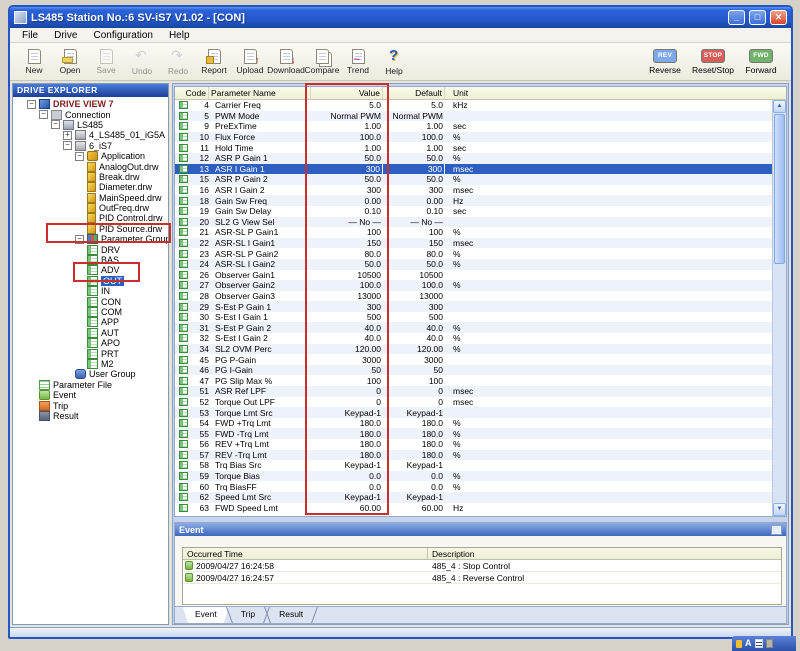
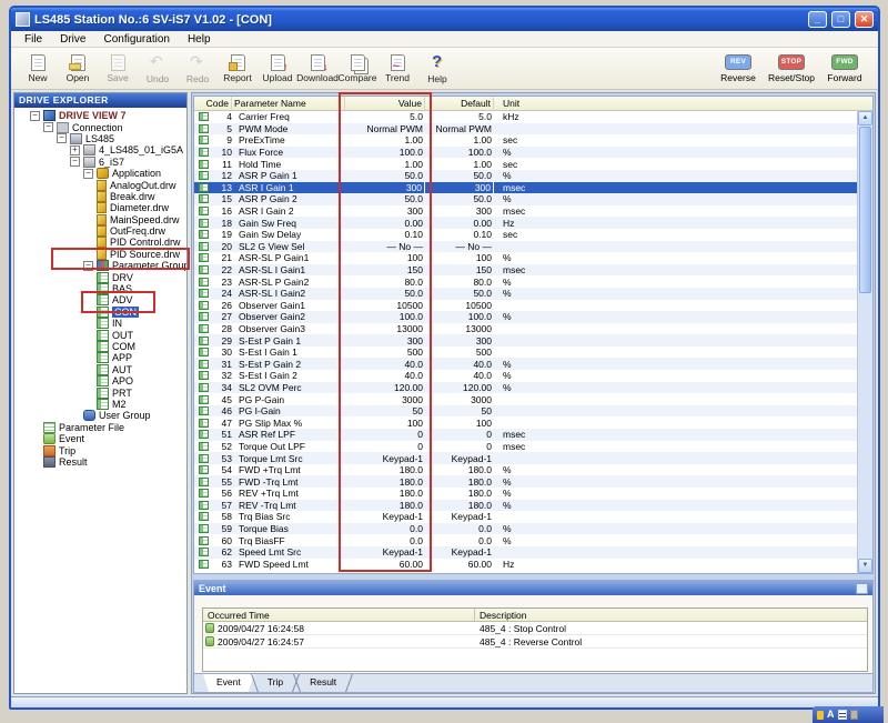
  LS485 Station No.:6 SV-iS7 V1.02 - [CON]
  File
  Drive
  Configuration
  Help
  New
  Open
  Save
  Undo
  Redo
  Report
  ↑
  Upload
  ↓
  Download
  Compare
  ~
  Trend
  Help
  Reverse
  Reset/Stop
  Forward
  DRIVE EXPLORER
  −
  DRIVE VIEW 7
  −
  Connection
  −
  LS485
  +
  4_LS485_01_iG5A
  −
  6_iS7
  −
  Application
  AnalogOut.drw
  Break.drw
  Diameter.drw
  MainSpeed.drw
  OutFreq.drw
  PID Control.drw
  PID Source.drw
  −
  Parameter Grou
  DRV
  BAS
  ADV
- OUT
+ CON
  IN
- CON
+ OUT
  COM
  APP
  AUT
  APO
  PRT
  M2
  User Group
  Parameter File
  Event
  Trip
  Result
  Code
  Parameter Name
  Value
  Default
  Unit
  4
  Carrier Freq
  5.0
  5.0
  kHz
  5
  PWM Mode
  Normal PWM
  Normal PWM
  9
  PreExTime
  1.00
  1.00
  sec
  10
  Flux Force
  100.0
  100.0
  %
  11
  Hold Time
  1.00
  1.00
  sec
  12
  ASR P Gain 1
  50.0
  50.0
  %
  13
  ASR I Gain 1
  300
  300
  msec
  15
  ASR P Gain 2
  50.0
  50.0
  %
  16
  ASR I Gain 2
  300
  300
  msec
  18
  Gain Sw Freq
  0.00
  0.00
  Hz
  19
  Gain Sw Delay
  0.10
  0.10
  sec
  20
  SL2 G View Sel
  — No —
  — No —
  21
  ASR-SL P Gain1
  100
  100
  %
  22
  ASR-SL I Gain1
  150
  150
  msec
  23
  ASR-SL P Gain2
  80.0
  80.0
  %
  24
  ASR-SL I Gain2
  50.0
  50.0
  %
  26
  Observer Gain1
  10500
  10500
  27
  Observer Gain2
  100.0
  100.0
  %
  28
  Observer Gain3
  13000
  13000
  29
  S-Est P Gain 1
  300
  300
  30
  S-Est I Gain 1
  500
  500
  31
  S-Est P Gain 2
  40.0
  40.0
  %
  32
  S-Est I Gain 2
  40.0
  40.0
  %
  34
  SL2 OVM Perc
  120.00
  120.00
  %
  45
  PG P-Gain
  3000
  3000
  46
  PG I-Gain
  50
  50
  47
  PG Slip Max %
  100
  100
  51
  ASR Ref LPF
  0
  0
  msec
  52
  Torque Out LPF
  0
  0
  msec
  53
  Torque Lmt Src
  Keypad-1
  Keypad-1
  54
  FWD +Trq Lmt
  180.0
  180.0
  %
  55
  FWD -Trq Lmt
  180.0
  180.0
  %
  56
  REV +Trq Lmt
  180.0
  180.0
  %
  57
  REV -Trq Lmt
  180.0
  180.0
  %
  58
  Trq Bias Src
  Keypad-1
  Keypad-1
  59
  Torque Bias
  0.0
  0.0
  %
  60
  Trq BiasFF
  0.0
  0.0
  %
  62
  Speed Lmt Src
  Keypad-1
  Keypad-1
  63
  FWD Speed Lmt
  60.00
  60.00
  Hz
  Event
  Occurred Time
  Description
  2009/04/27 16:24:58
  485_4 : Stop Control
  2009/04/27 16:24:57
  485_4 : Reverse Control
  Event
  Trip
  Result
  A
